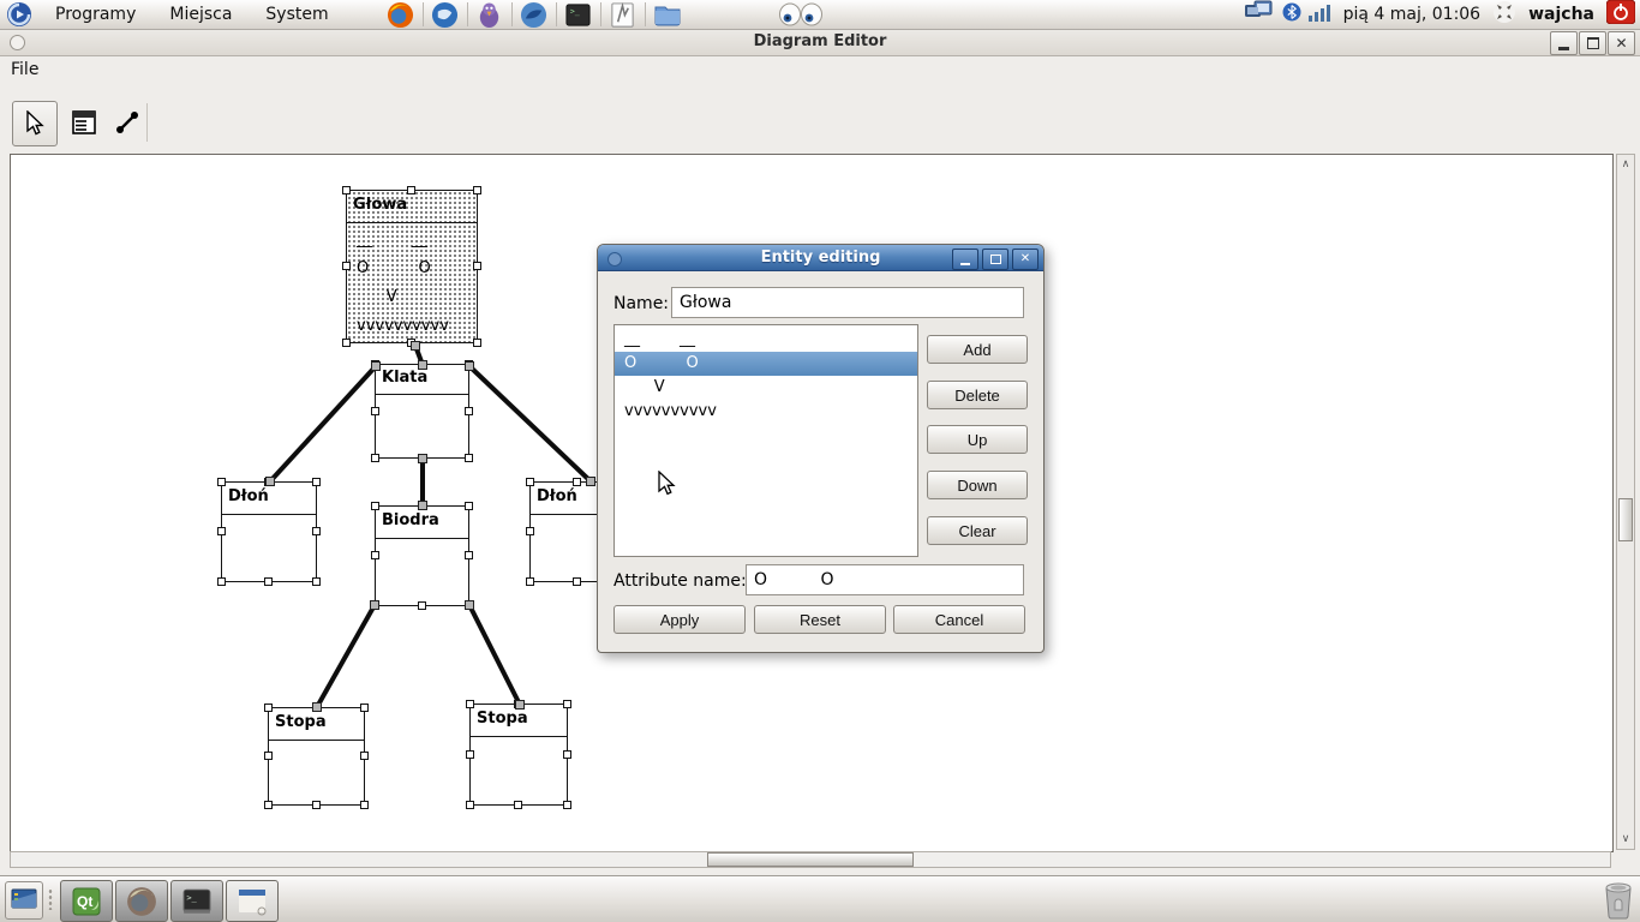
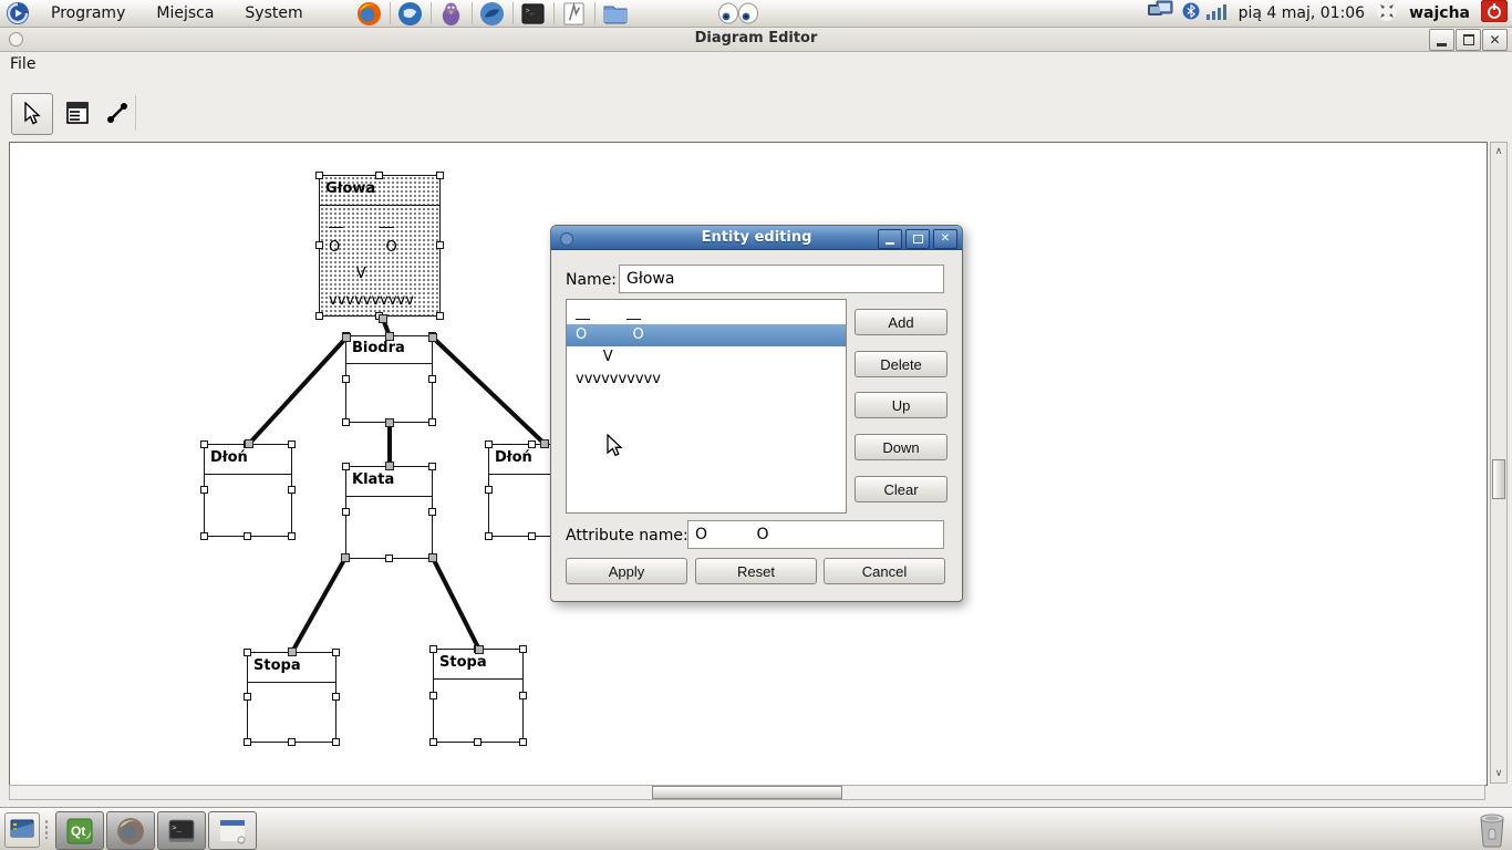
  Programy
  Miejsca
  System
  >_
  pią 4 maj, 01:06
  wajcha
  Diagram Editor
  ✕
  File
  Głowa
  __ __
  O O
  V
  vvvvvvvvvv
- Klata
+ Biodra
  Dłoń
  Dłoń
- Biodra
+ Klata
  Stopa
  Stopa
  ∧
  ∨
  Entity editing
  ✕
  Name:
  Głowa
  __ __
  O O
  V
  vvvvvvvvvv
  Add
  Delete
  Up
  Down
  Clear
  Attribute name:
  O O
  Apply
  Reset
  Cancel
  Qt
  >_
